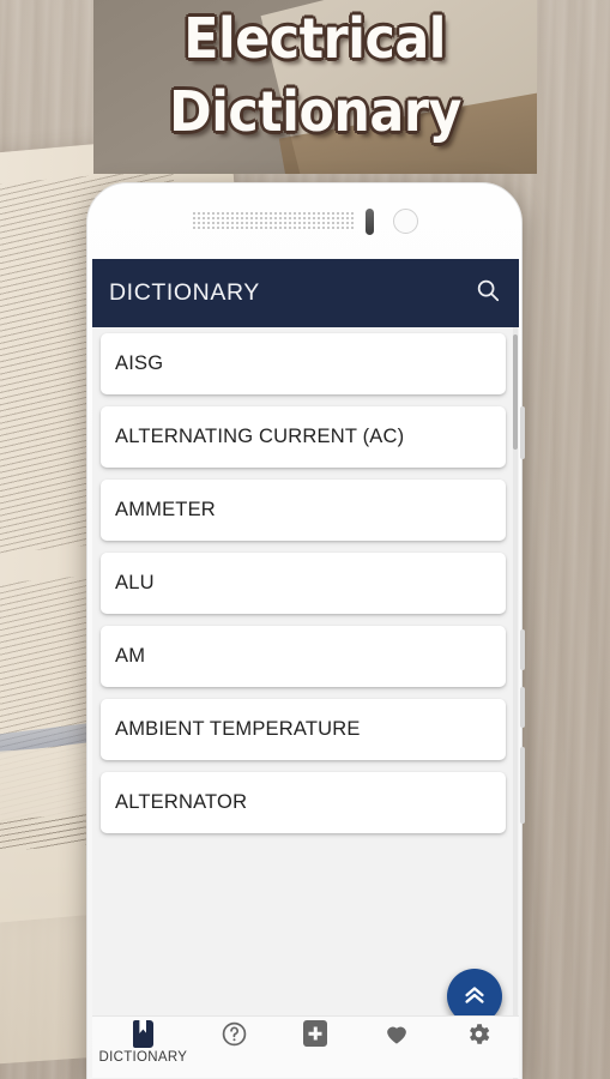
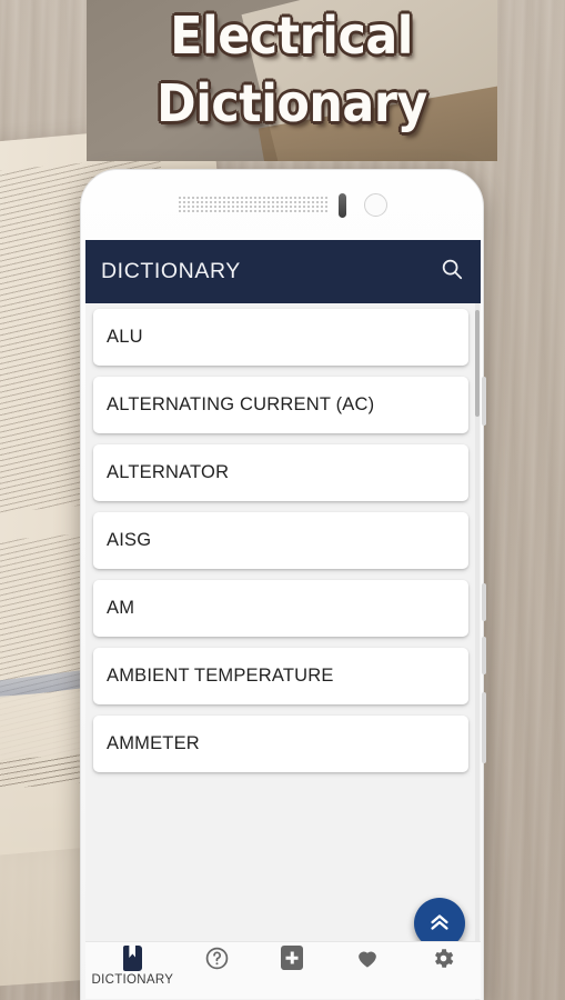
  Electrical
  Dictionary
  DICTIONARY
- AISG
+ ALU
  ALTERNATING CURRENT (AC)
- AMMETER
+ ALTERNATOR
- ALU
+ AISG
  AM
  AMBIENT TEMPERATURE
- ALTERNATOR
+ AMMETER
  DICTIONARY
